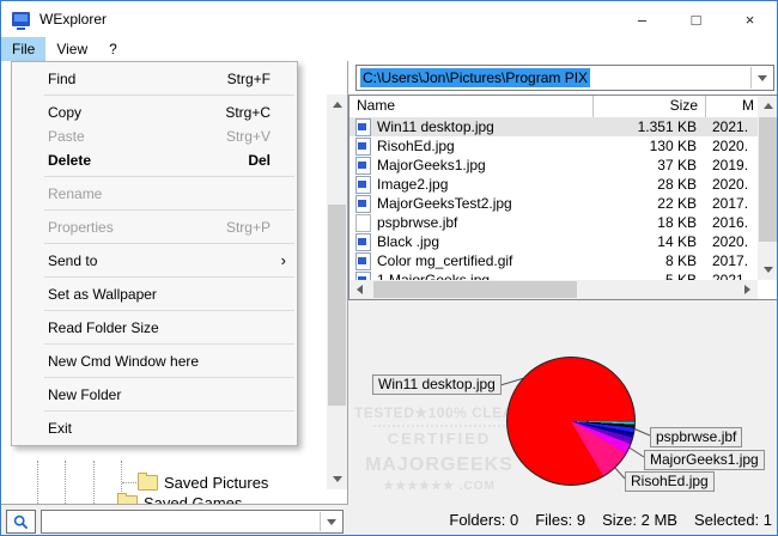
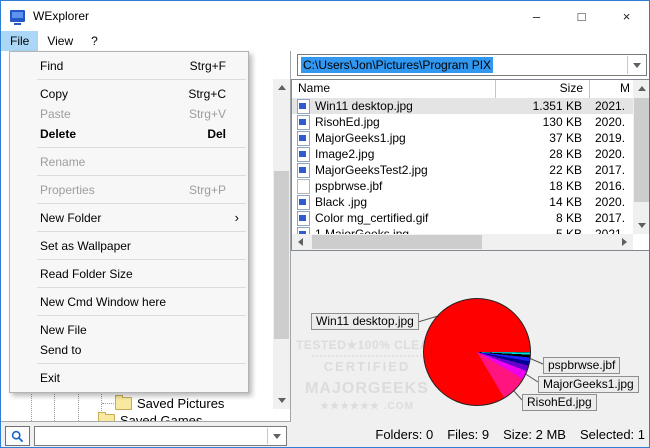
  WExplorer
  –
  □
  ×
  File
  View
  ?
  Saved Pictures
  C:\Users\Jon\Pictures\Program PIX
  Name
  Size
  M
  Win11 desktop.jpg
  1.351 KB
  2021.
  RisohEd.jpg
  130 KB
  2020.
  MajorGeeks1.jpg
  37 KB
  2019.
  Image2.jpg
  28 KB
  2020.
  MajorGeeksTest2.jpg
  22 KB
  2017.
  pspbrwse.jbf
  18 KB
  2016.
  Black .jpg
  14 KB
  2020.
  Color mg_certified.gif
  8 KB
  2017.
  Win11 desktop.jpg
  pspbrwse.jbf
  MajorGeeks1.jpg
  RisohEd.jpg
  Folders: 0
  Files: 9
  Size: 2 MB
  Selected: 1
  Find
  Strg+F
  Copy
  Strg+C
  Paste
  Strg+V
  Delete
  Del
  Rename
  Properties
  Strg+P
- Send to
+ New Folder
  ›
  Set as Wallpaper
  Read Folder Size
  New Cmd Window here
+ New File
- New Folder
+ Send to
  Exit
